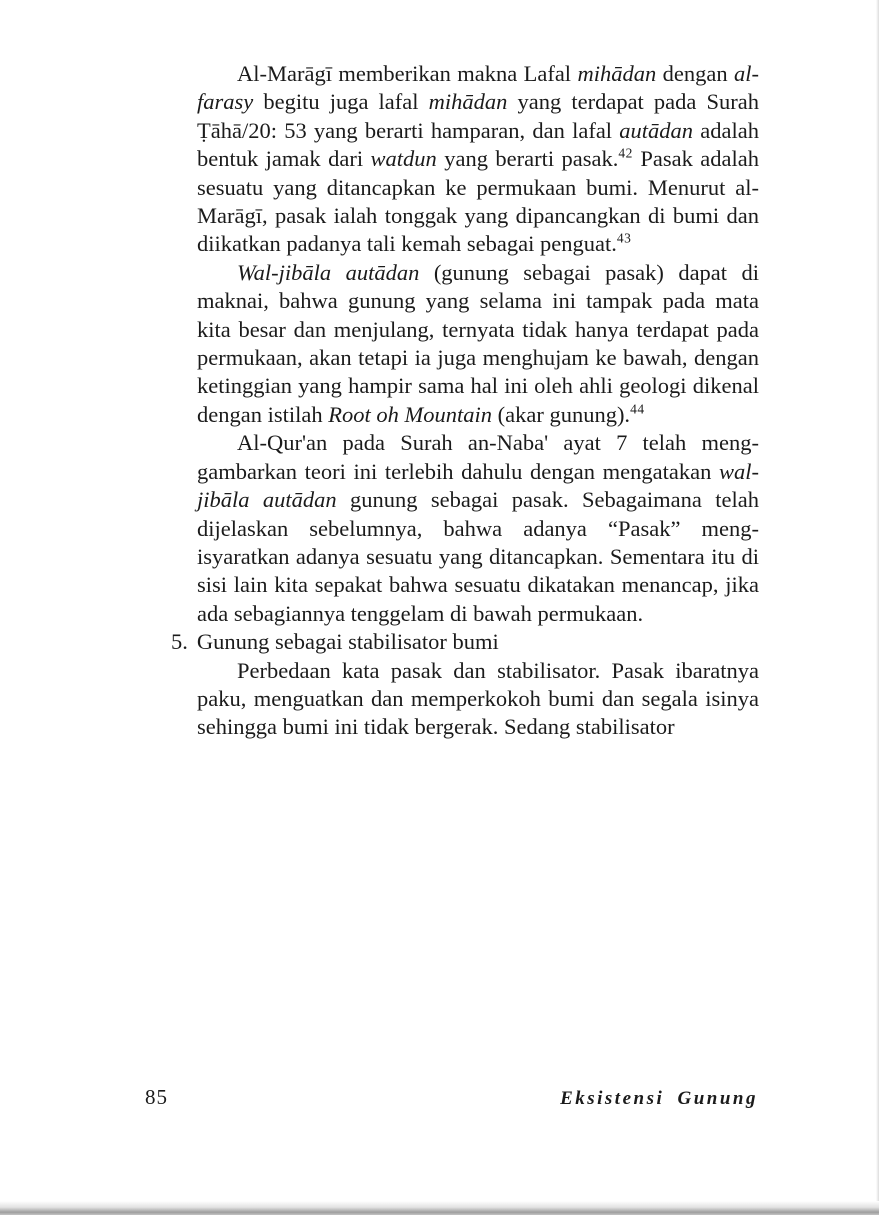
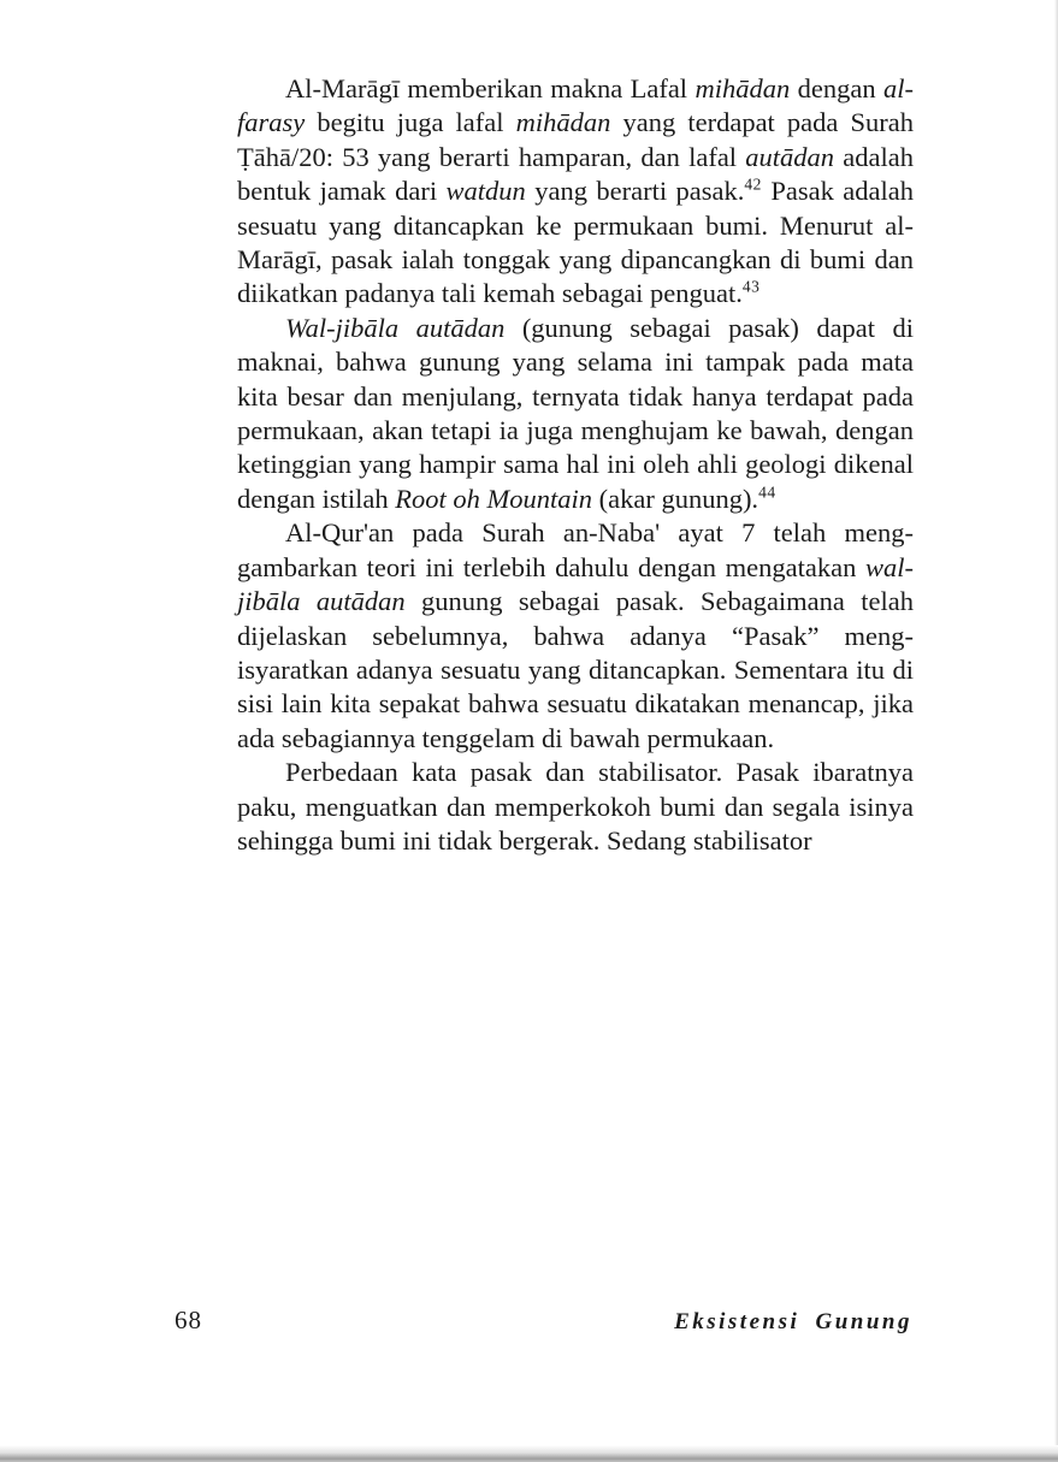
  Al-Marāgī memberikan makna Lafal mihādan dengan al-farasy begitu juga lafal mihādan yang terdapat pada Surah Ṭāhā/20: 53 yang berarti hamparan, dan lafal autādan adalah bentuk jamak dari watdun yang berarti pasak.42 Pasak adalah sesuatu yang ditancapkan ke permukaan bumi. Menurut al-Marāgī, pasak ialah tonggak yang dipancangkan di bumi dan diikatkan padanya tali kemah sebagai penguat.43
  Wal-jibāla autādan (gunung sebagai pasak) dapat di maknai, bahwa gunung yang selama ini tampak pada mata kita besar dan menjulang, ternyata tidak hanya terdapat pada permukaan, akan tetapi ia juga menghujam ke bawah, dengan ketinggian yang hampir sama hal ini oleh ahli geologi dikenal dengan istilah Root oh Mountain (akar gunung).44
  Al-Qur'an pada Surah an-Naba' ayat 7 telah meng­ambarkan teori ini terlebih dahulu dengan mengatakan wal-jibāla autādan gunung sebagai pasak. Sebagaimana telah dijelaskan sebelumnya, bahwa adanya “Pasak” meng­syaratkan adanya sesuatu yang ditancapkan. Sementara itu di sisi lain kita sepakat bahwa sesuatu dikatakan menancap, jika ada sebagiannya tenggelam di bawah permukaan.
- 5. Gunung sebagai stabilisator bumi
  Perbedaan kata pasak dan stabilisator. Pasak ibaratnya paku, menguatkan dan memperkokoh bumi dan segala isinya sehingga bumi ini tidak bergerak. Sedang stabilisator
- 85
+ 68
  Eksistensi Gunung
